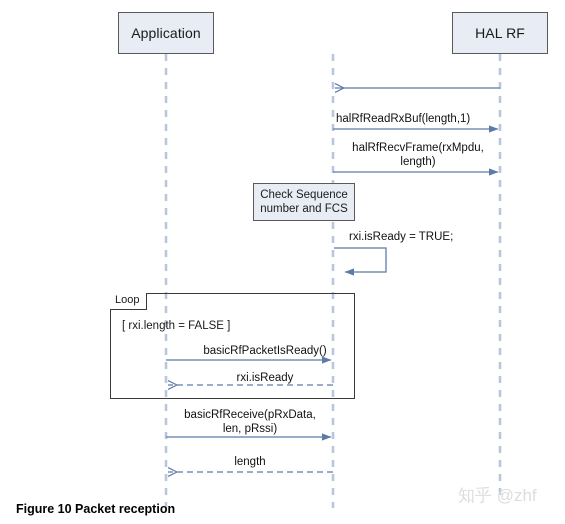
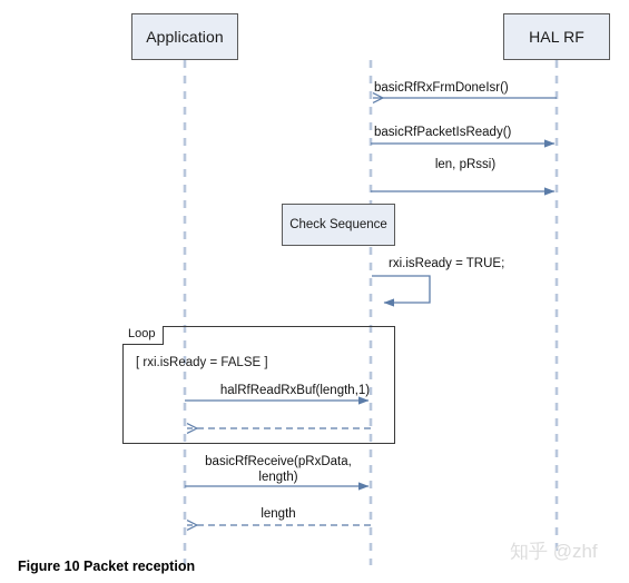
  Application
  HAL RF
+ basicRfRxFrmDoneIsr()
- halRfReadRxBuf(length,1)
+ basicRfPacketIsReady()
- halRfRecvFrame(rxMpdu,
- length)
+ len, pRssi)
  rxi.isReady = TRUE;
- basicRfPacketIsReady()
+ halRfReadRxBuf(length,1)
- rxi.isReady
  basicRfReceive(pRxData,
- len, pRssi)
+ length)
  length
  Check Sequence
- number and FCS
  Loop
- [ rxi.length = FALSE ]
+ [ rxi.isReady = FALSE ]
  Figure 10 Packet reception
  知乎 @zhf
